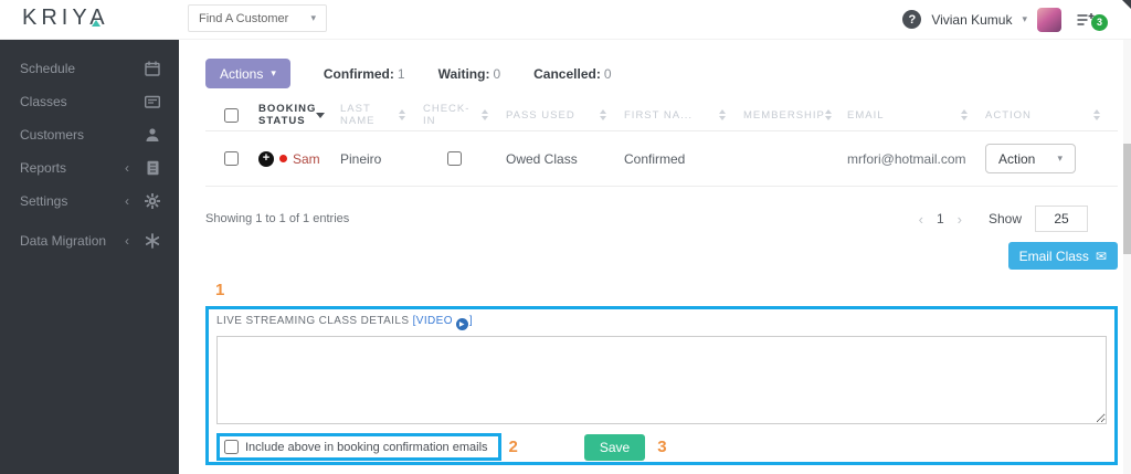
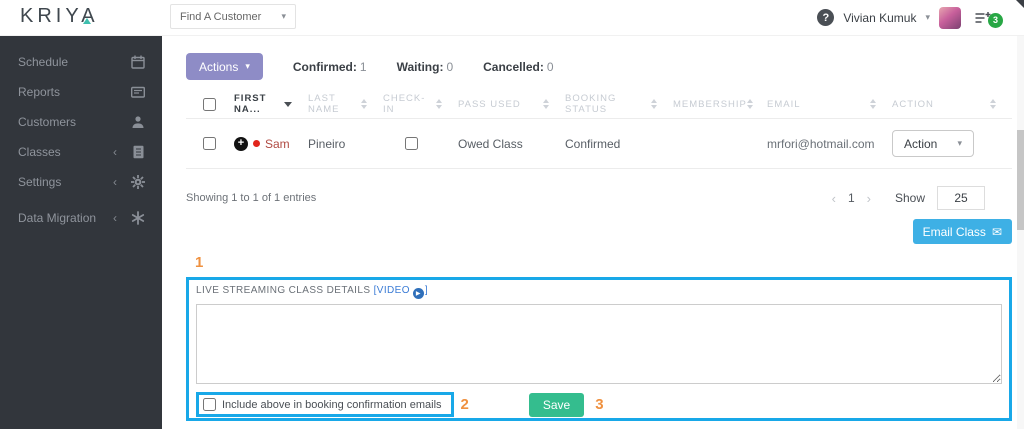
  KRIYA
  Find A Customer
  ▾
  ?
  Vivian Kumuk
  ▾
  3
  Schedule
- Classes
+ Reports
  Customers
- Reports
+ Classes
  ‹
  Settings
  ‹
  Data Migration
  ‹
  Actions
  ▾
  Confirmed: 1
  Waiting: 0
  Cancelled: 0
- BOOKING STATUS
+ FIRST NA...
  LAST NAME
  CHECK-IN
  PASS USED
- FIRST NA...
+ BOOKING STATUS
  MEMBERSHIP
  EMAIL
  ACTION
  +
  Sam
  Pineiro
  Owed Class
  Confirmed
  mrfori@hotmail.com
  Action
  ▾
  Showing 1 to 1 of 1 entries
  ‹
  1
  ›
  Show
  25
  Email Class
  ✉
  1
  LIVE STREAMING CLASS DETAILS [VIDEO ]
  Include above in booking confirmation emails
  2
  Save
  3
